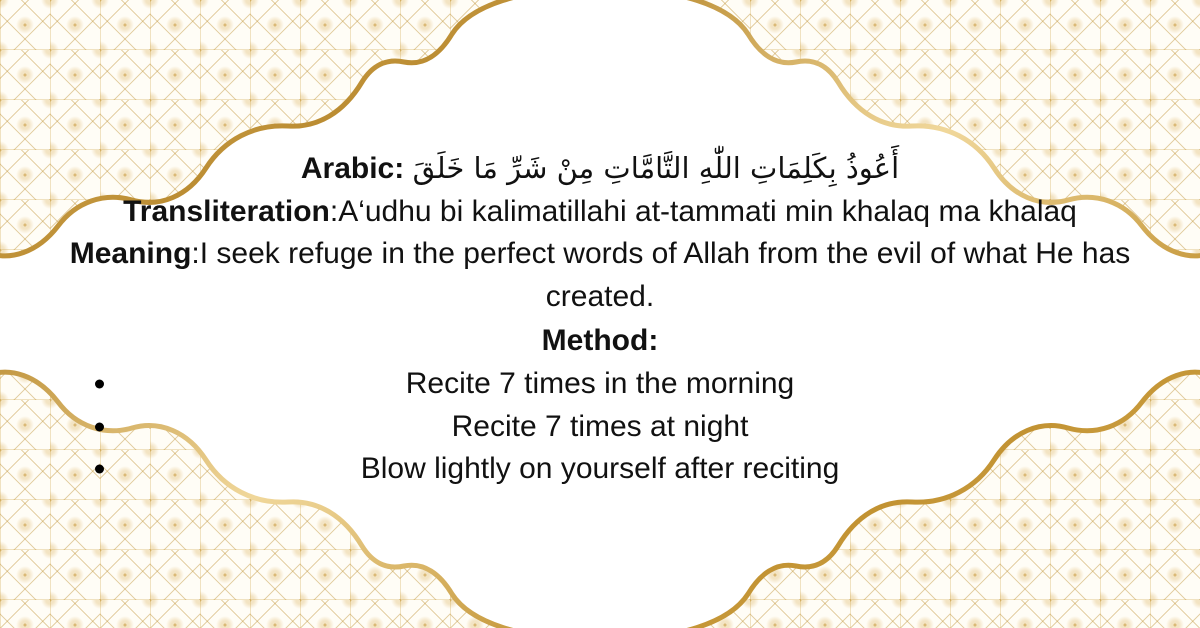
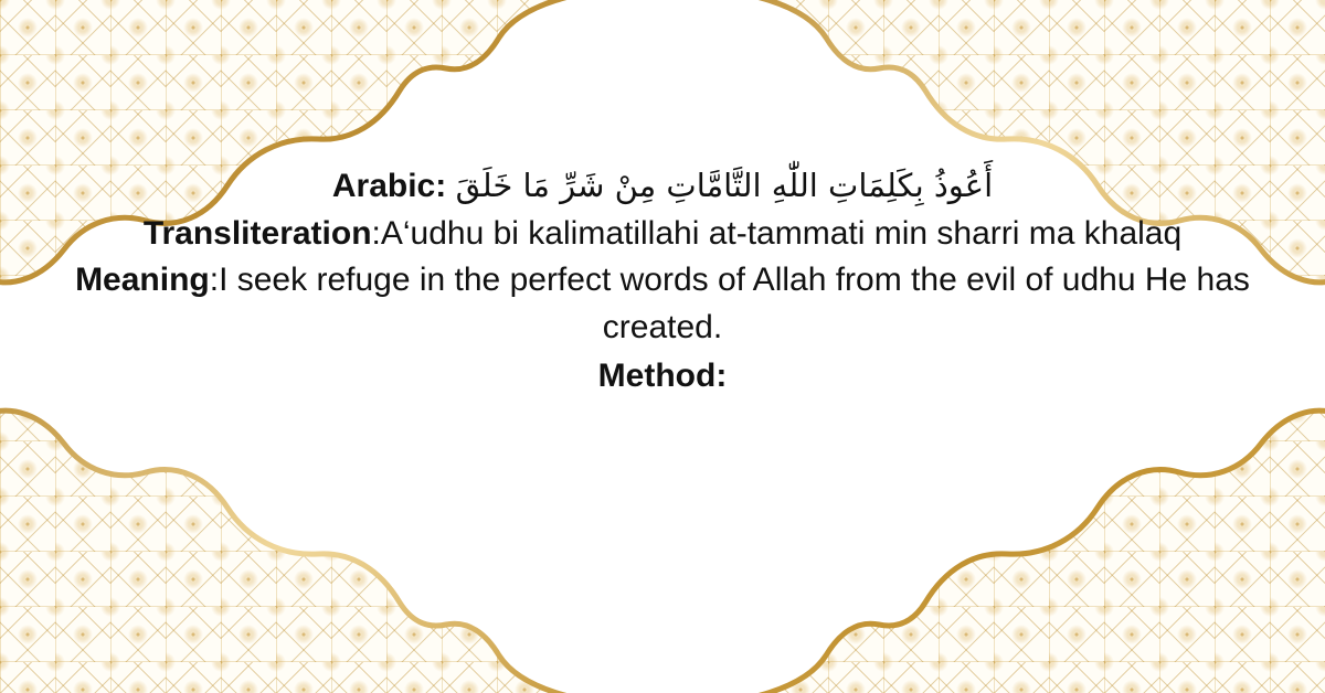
  Arabic: أَعُوذُ بِكَلِمَاتِ اللّٰهِ التَّامَّاتِ مِنْ شَرِّ مَا خَلَقَ
- Transliteration:A‘udhu bi kalimatillahi at-tammati min khalaq ma khalaq
+ Transliteration:A‘udhu bi kalimatillahi at-tammati min sharri ma khalaq
- Meaning:I seek refuge in the perfect words of Allah from the evil of what He has created.
+ Meaning:I seek refuge in the perfect words of Allah from the evil of udhu He has created.
  Method:
- Recite 7 times in the morning
- Recite 7 times at night
- Blow lightly on yourself after reciting
